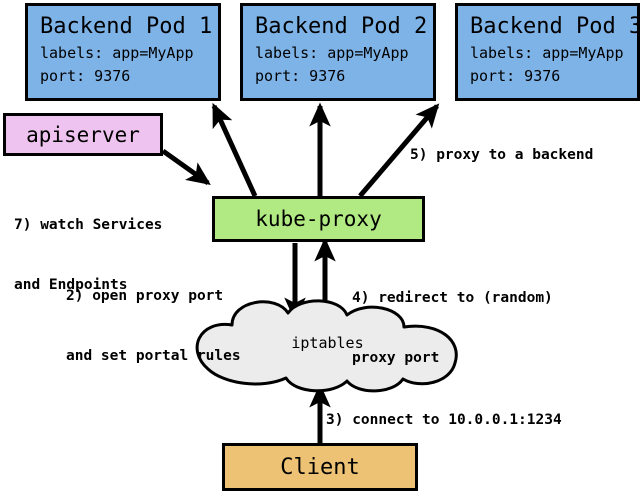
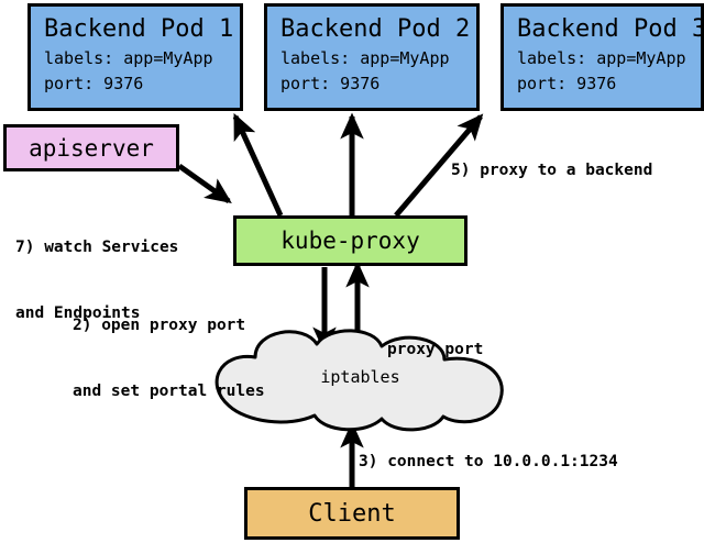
  Backend Pod 1
  labels: app=MyApp
  port: 9376
  Backend Pod 2
  labels: app=MyApp
  port: 9376
  Backend Pod 3
  labels: app=MyApp
  port: 9376
  apiserver
  kube-proxy
  iptables
  Client
  7) watch Services
  and Endpoints
  2) open proxy port
  and set portal rules
  3) connect to 10.0.0.1:1234
- 4) redirect to (random)
  proxy port
  5) proxy to a backend
